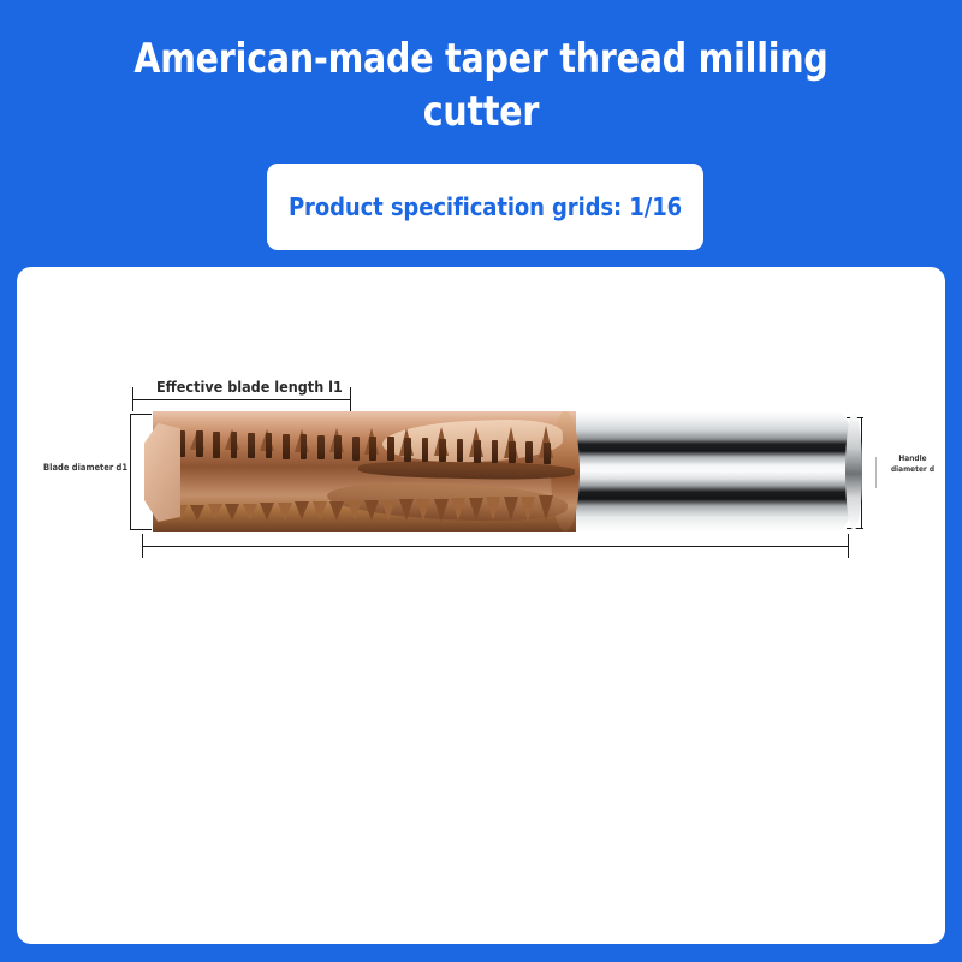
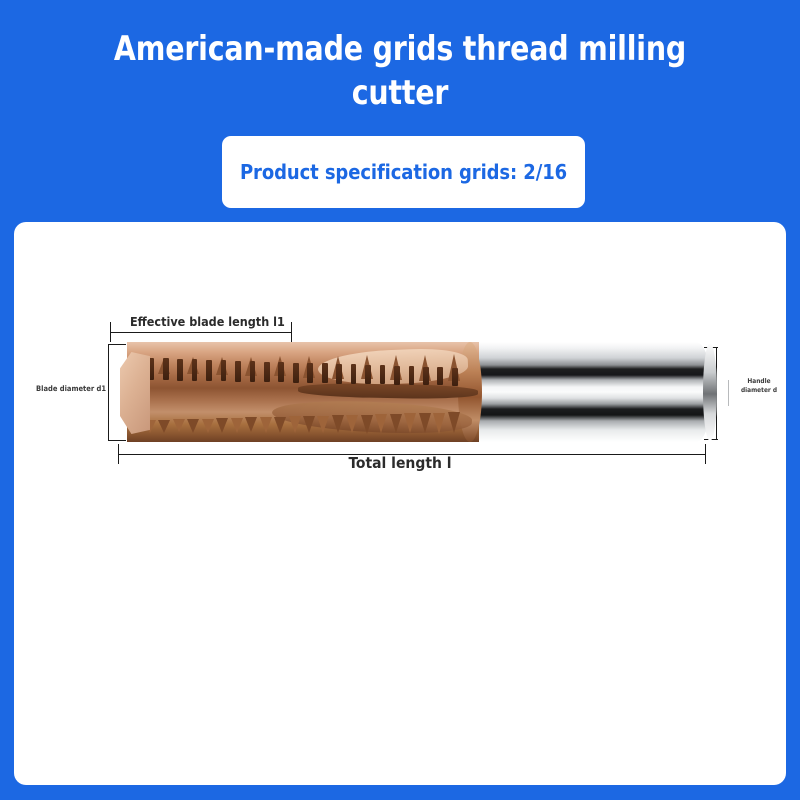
- American-made taper thread milling cutter
+ American-made grids thread milling cutter
- Product specification grids: 1/16
+ Product specification grids: 2/16
  Effective blade length l1
  Blade diameter d1
  Handle diameter d
+ Total length l
